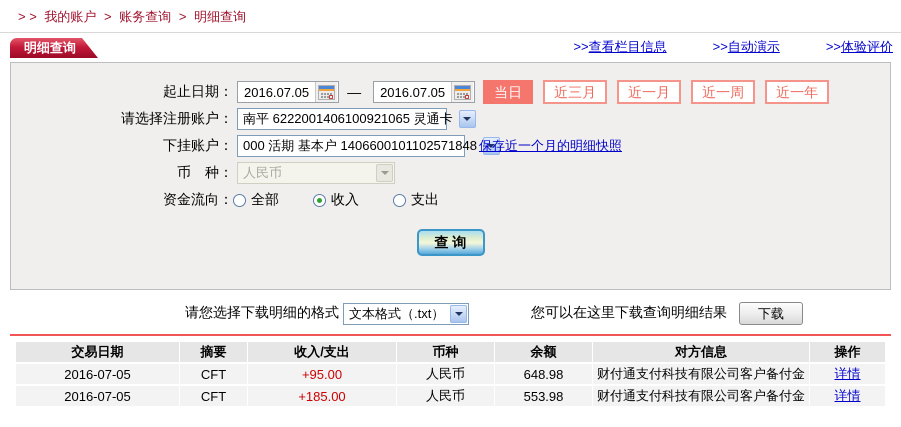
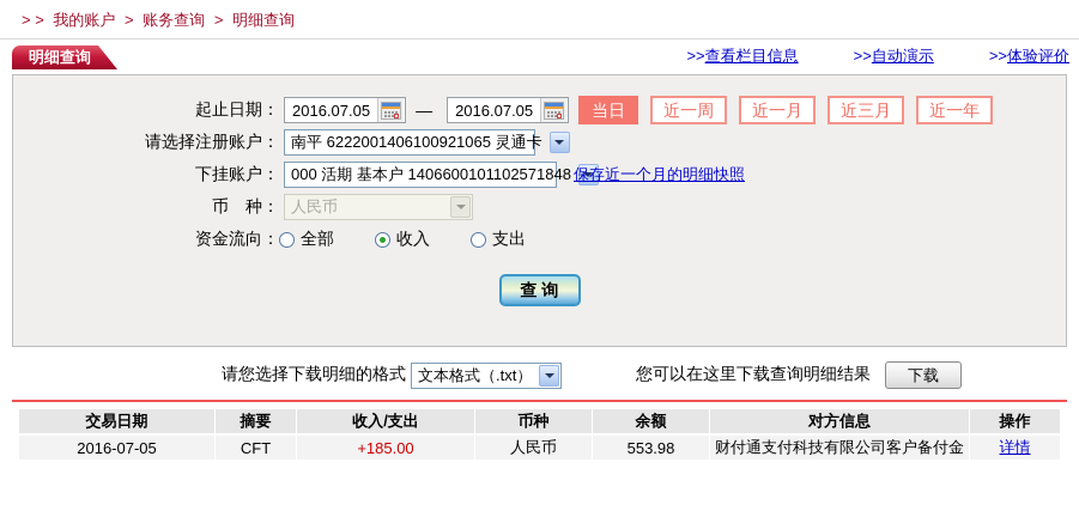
  > > 我的账户 > 账务查询 > 明细查询
  明细查询
  >>查看栏目信息
  >>自动演示
  >>体验评价
  起止日期：
  2016.07.05
  —
  2016.07.05
  当日
- 近三月
+ 近一周
  近一月
- 近一周
+ 近三月
  近一年
  请选择注册账户：
  南平 6222001406100921065 灵通卡
  下挂账户：
  000 活期 基本户 1406600101102571848
  保存近一个月的明细快照
  币 种：
  人民币
  资金流向：
  全部
  收入
  支出
  查 询
  请您选择下载明细的格式
  文本格式（.txt）
  您可以在这里下载查询明细结果
  下载
  交易日期	摘要	收入/支出	币种	余额	对方信息	操作
- 2016-07-05	CFT	+95.00	人民币	648.98	财付通支付科技有限公司客户备付金	详情
  2016-07-05	CFT	+185.00	人民币	553.98	财付通支付科技有限公司客户备付金	详情
